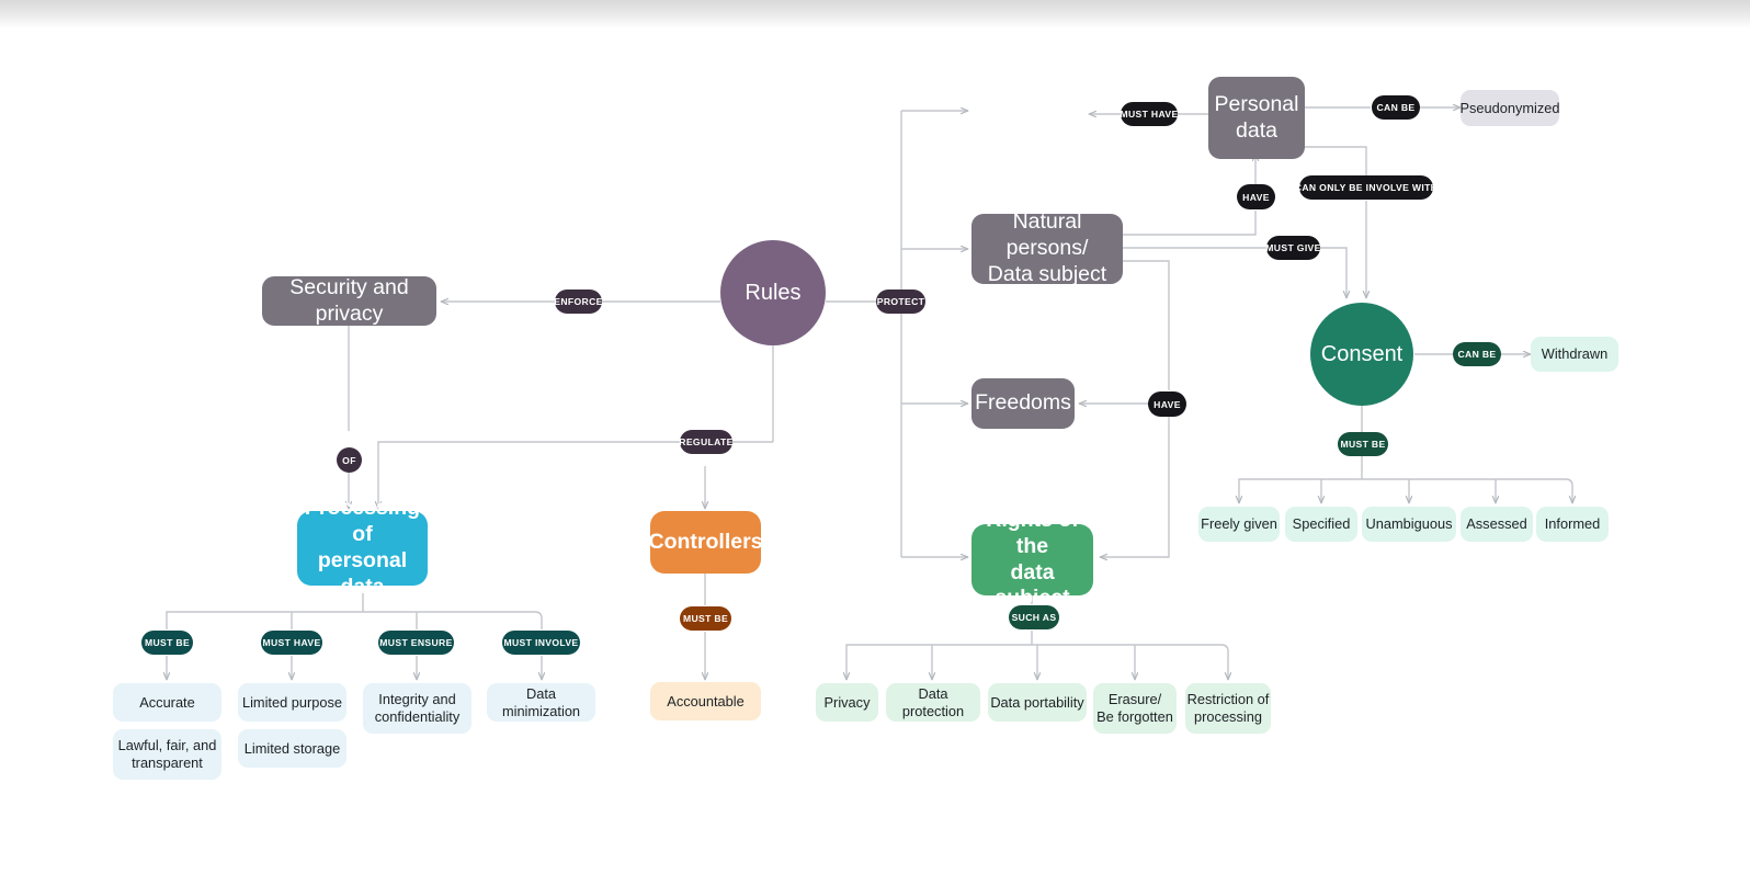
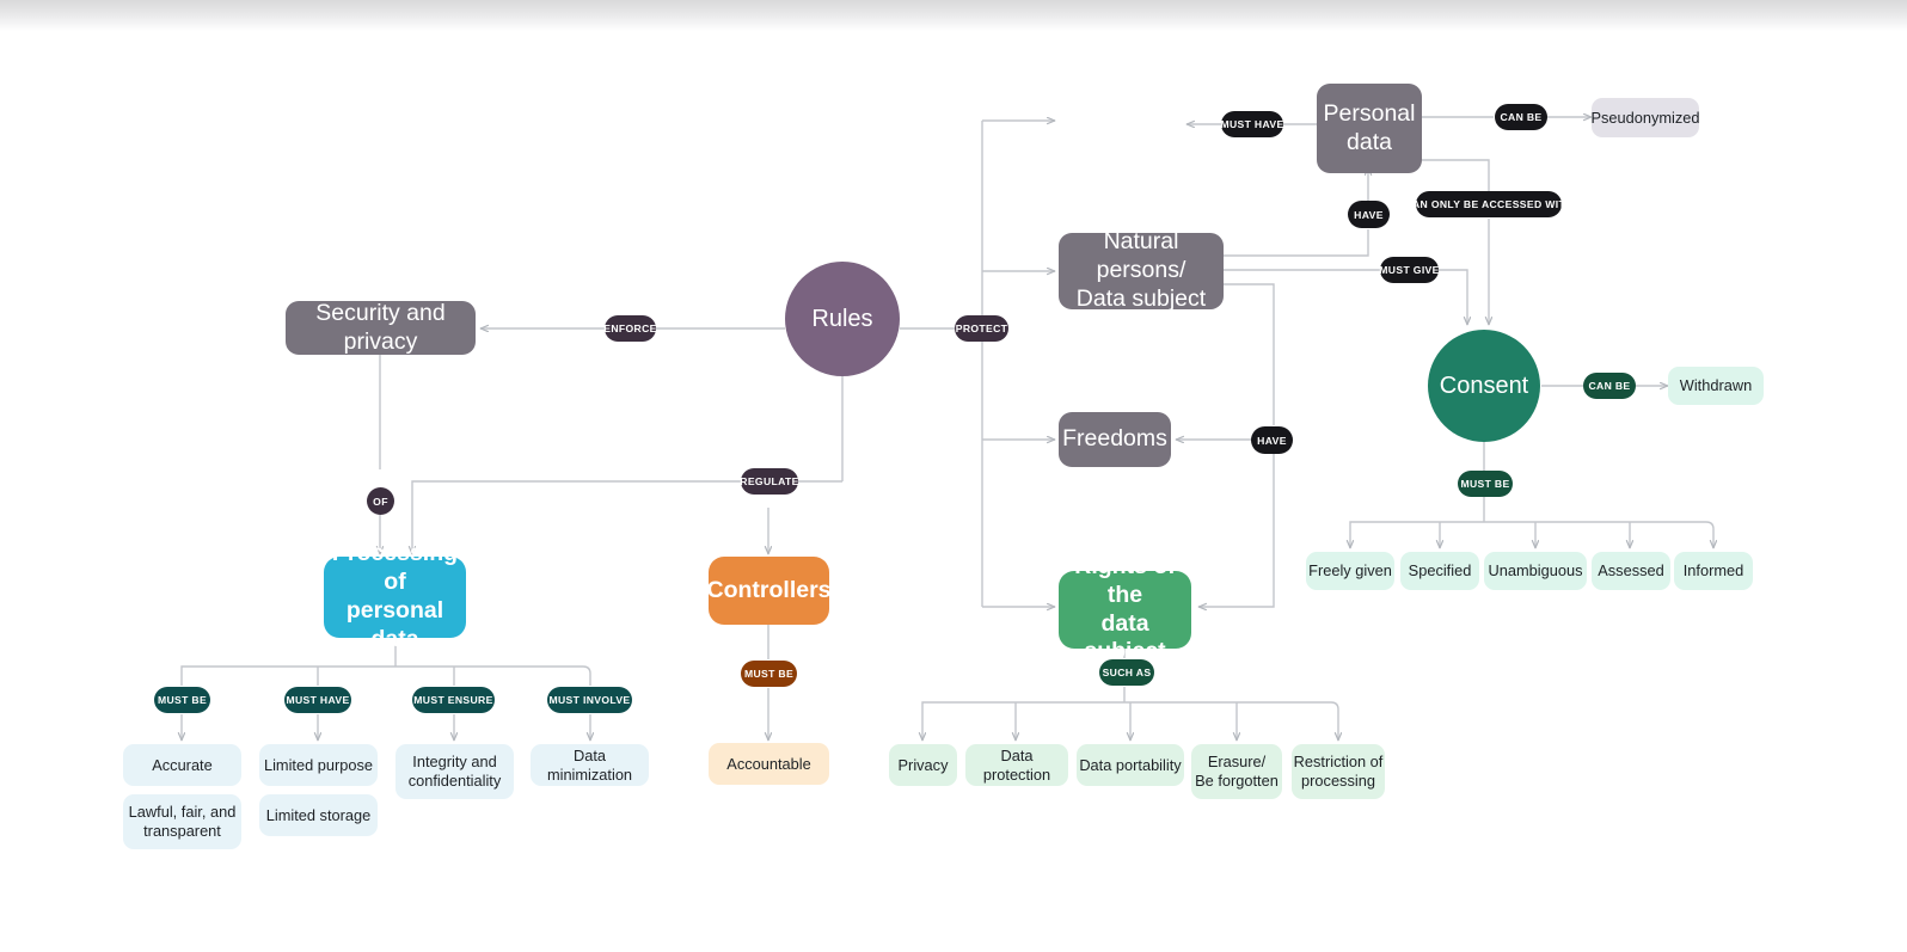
  Rules
  Security and privacy
  Personal
  data
  Pseudonymized
  Natural persons/
  Data subject
  Freedoms
  Consent
  Withdrawn
  Processing of
  personal data
  Controllers
  Accountable
  Rights of the
  data subject
  Freely given
  Specified
  Unambiguous
  Assessed
  Informed
  Accurate
  Lawful, fair, and
  transparent
  Limited purpose
  Limited storage
  Integrity and
  confidentiality
  Data minimization
  Privacy
  Data protection
  Data portability
  Erasure/
  Be forgotten
  Restriction of
  processing
  ENFORCE
  PROTECT
  REGULATE
  OF
  MUST HAVE
  CAN BE
- CAN ONLY BE INVOLVE WITH
+ CAN ONLY BE ACCESSED WITH
  HAVE
  MUST GIVE
  HAVE
  CAN BE
  MUST BE
  SUCH AS
  MUST BE
  MUST HAVE
  MUST ENSURE
  MUST INVOLVE
  MUST BE
